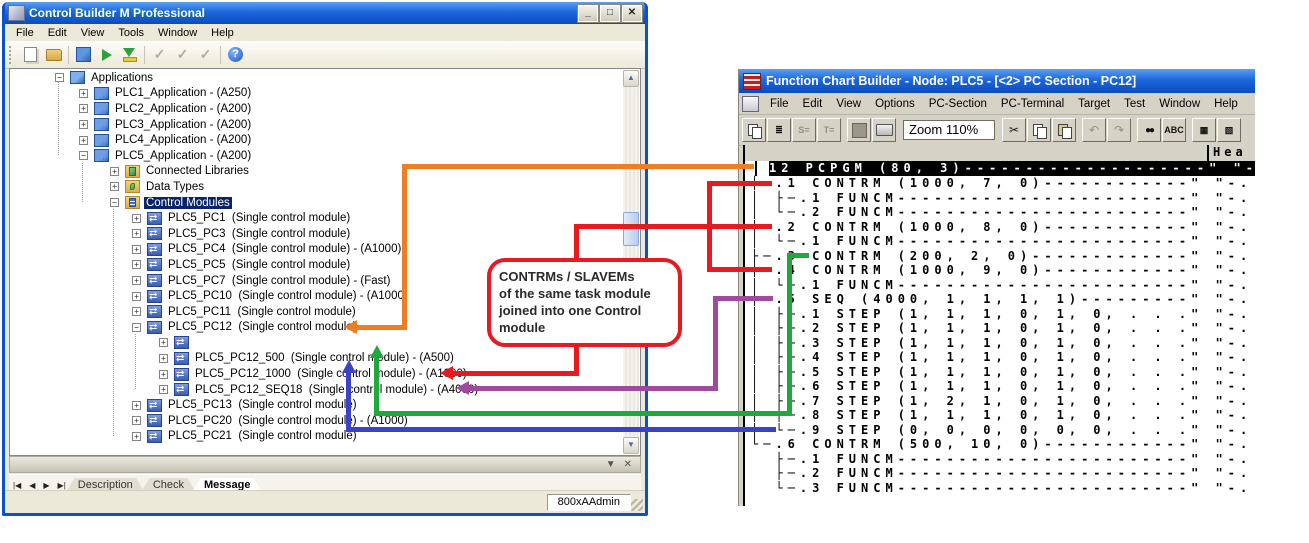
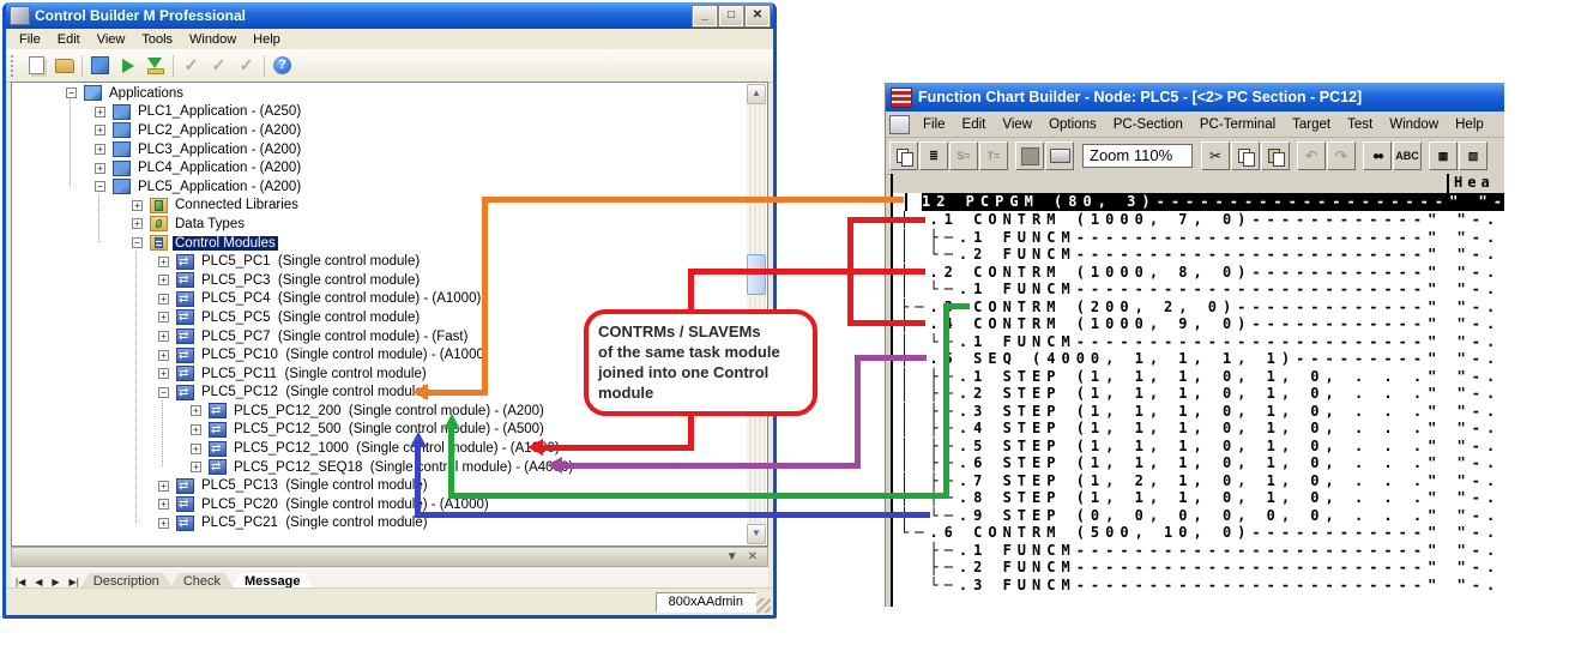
  Control Builder M Professional
  _
  □
  ✕
  File
  Edit
  View
  Tools
  Window
  Help
  ✓
  ✓
  ✓
  ?
  −
  Applications
  +
  PLC1_Application - (A250)
  +
  PLC2_Application - (A200)
  +
  PLC3_Application - (A200)
  +
  PLC4_Application - (A200)
  −
  PLC5_Application - (A200)
  +
  Connected Libraries
  +
  Data Types
  −
  Control Modules
  +
  PLC5_PC1 (Single control module)
  +
  PLC5_PC3 (Single control module)
  +
  PLC5_PC4 (Single control module) - (A1000)
  +
  PLC5_PC5 (Single control module)
  +
  PLC5_PC7 (Single control module) - (Fast)
  +
  PLC5_PC10 (Single control module) - (A1000
  +
  PLC5_PC11 (Single control module)
  −
  PLC5_PC12 (Single control module)
  +
+ PLC5_PC12_200 (Single control module) - (A200)
  +
  PLC5_PC12_500 (Single control module) - (A500)
  +
  PLC5_PC12_1000 (Single cntrolodule) - (A10
  +
  PLC5_PC12_SEQ18 (Singleontrl module) - (A400
  +
  PLC5_PC13 (Single control modu)
  +
  PLC5_PC20 (Single control modu) - (A1000)
  +
  PLC5_PC21 (Single control module)
  ▲
  ▼
  ▼
  ✕
  |◀
  ◀
  ▶
  ▶|
  Description
  Check
  Message
  800xAAdmin
  Function Chart Builder - Node: PLC5 - [<2> PC Section - PC12]
  File
  Edit
  View
  Options
  PC-Section
  PC-Terminal
  Target
  Test
  Window
  Help
  ≣
  S=
  T=
  Zoom 110%
  ✂
  ↶
  ↷
  ●●
  ABC
  ▦
  ▧
  Hea
  12 PCPGM (80, 3)--------------------" "-
  TRM (1000, 7, 0)------------" "-.
  FUNCM------------------------" "-.
  │ └─.2 FUNCM------------------------" "-.
  .2 CONTRM (1000, 8, 0)------------" "-.
  │ └─.1 FUNCM------------------------" "-.
  ├─. CONTRM (200, 2, 0)-------------" "-.
  .4 CONTRM (1000, 9, 0)------------" "-.
  │ └─.1 FUNCM------------------------" "-.
  .5 SEQ (4000, 1, 1, 1, 1)---------" "-.
  │ ├─.1 STEP (1, 1, 1, 0, 1, 0, . . ." "-.
  │ ├─.2 STEP (1, 1, 1, 0, 1, 0, . . ." "-.
  │ ├─.3 STEP (1, 1, 1, 0, 1, 0, . . ." "-.
  │ ├─.4 STEP (1, 1, 1, 0, 1, 0, . . ." "-.
  │ ├─.5 STEP (1, 1, 1, 0, 1, 0, . . ." "-.
  │ ├─.6 STEP (1, 1, 1, 0, 1, 0, . . ." "-.
  │ ├─.7 STEP (1, 2, 1, 0, 1, 0, . . ." "-.
  ─.8 STEP (1, 1, 1, 0, 1, 0, . . ." "-.
  └─.9 STEP (0, 0, 0, 0, 0, 0, . . ." "-.
  └─.6 CONTRM (500, 10, 0)------------" "-.
  ├─.1 FUNCM------------------------" "-.
  ├─.2 FUNCM------------------------" "-.
  └─.3 FUNCM------------------------" "-.
  CONTRMs / SLAVEMs
  of the same task module
  joined into one Control
  module
